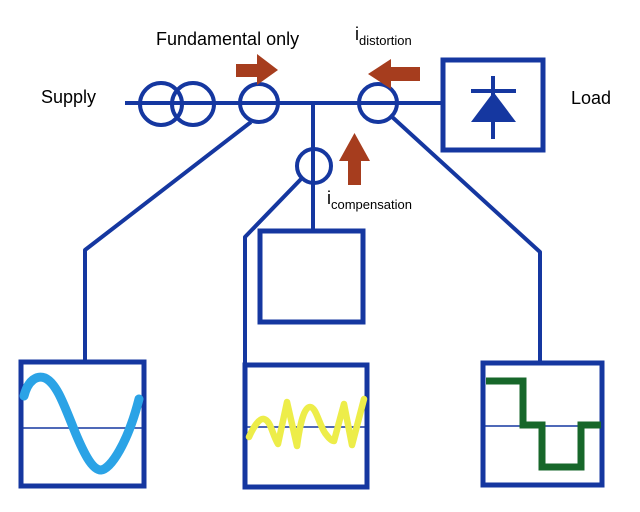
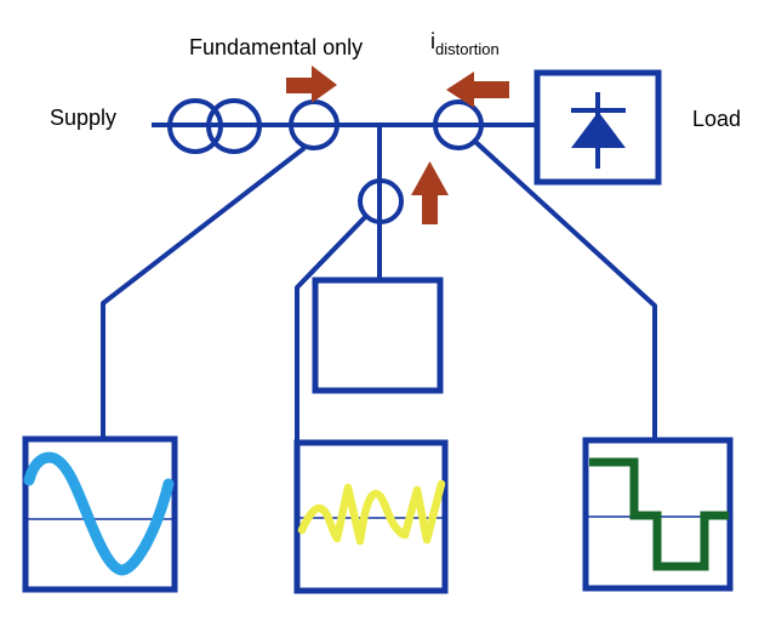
  Supply
  Fundamental only
  idistortion
  Load
- icompensation
